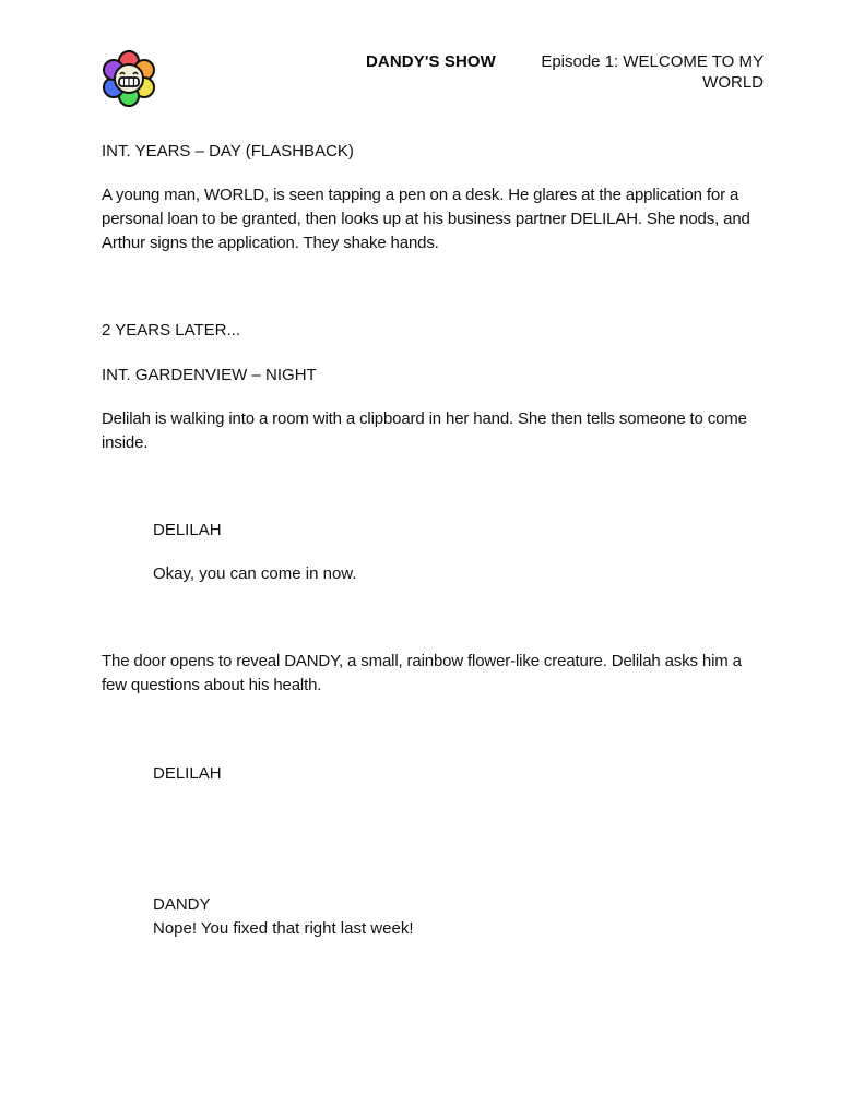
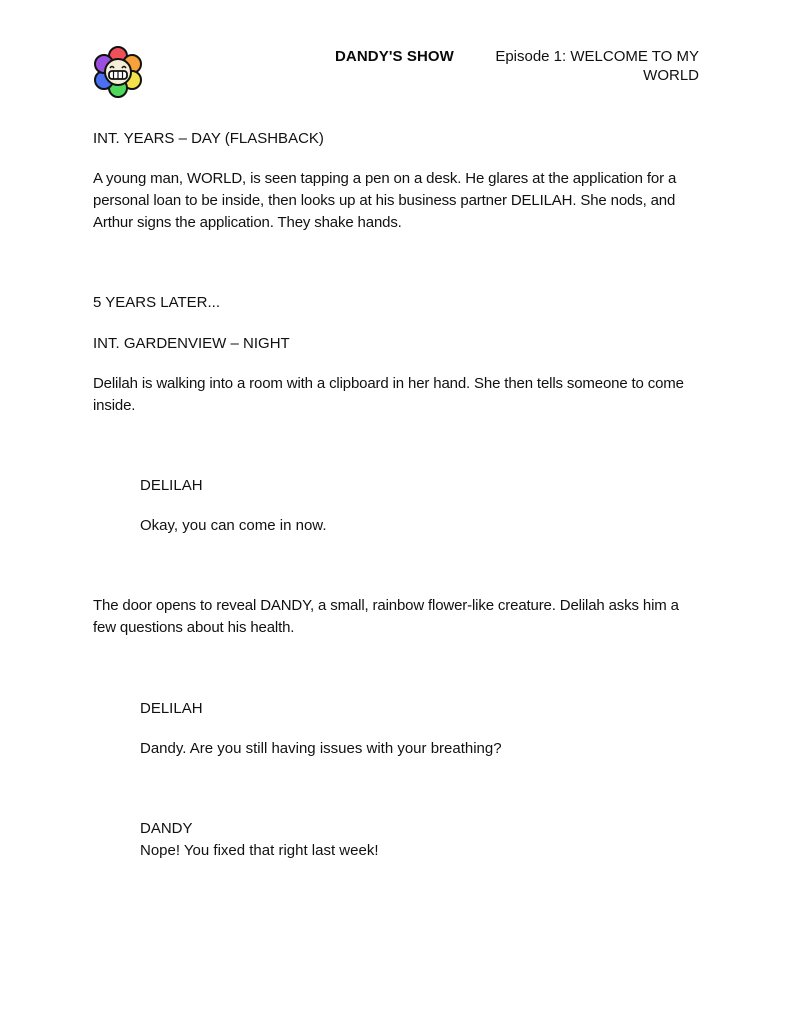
  DANDY'S SHOW
  Episode 1: WELCOME TO MY
  WORLD
  INT. YEARS – DAY (FLASHBACK)
  A young man, WORLD, is seen tapping a pen on a desk. He glares at the application for a
- personal loan to be granted, then looks up at his business partner DELILAH. She nods, and
+ personal loan to be inside, then looks up at his business partner DELILAH. She nods, and
  Arthur signs the application. They shake hands.
- 2 YEARS LATER...
+ 5 YEARS LATER...
  INT. GARDENVIEW – NIGHT
  Delilah is walking into a room with a clipboard in her hand. She then tells someone to come
  inside.
  DELILAH
  Okay, you can come in now.
  The door opens to reveal DANDY, a small, rainbow flower-like creature. Delilah asks him a
  few questions about his health.
  DELILAH
+ Dandy. Are you still having issues with your breathing?
  DANDY
  Nope! You fixed that right last week!
